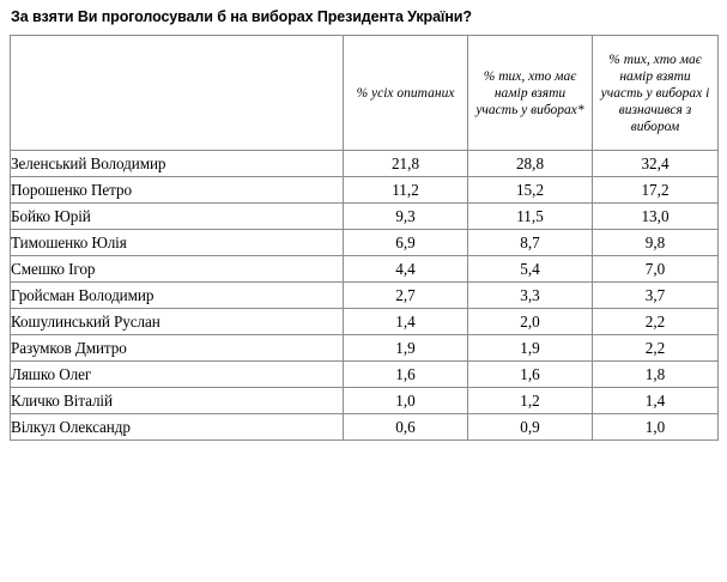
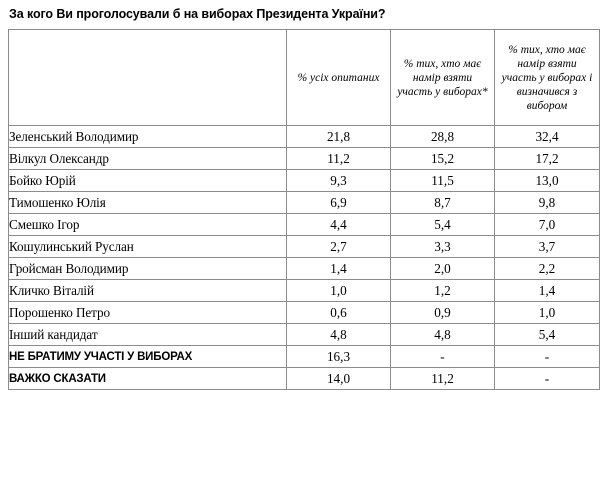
- За взяти Ви проголосували б на виборах Президента України?
+ За кого Ви проголосували б на виборах Президента України?
  	% усіх опитаних	% тих, хто має намір взяти участь у виборах*	% тих, хто має намір взяти участь у виборах і визначився з вибором
  Зеленський Володимир	21,8	28,8	32,4
- Порошенко Петро	11,2	15,2	17,2
+ Вілкул Олександр	11,2	15,2	17,2
  Бойко Юрій	9,3	11,5	13,0
  Тимошенко Юлія	6,9	8,7	9,8
  Смешко Ігор	4,4	5,4	7,0
- Гройсман Володимир	2,7	3,3	3,7
+ Кошулинський Руслан	2,7	3,3	3,7
- Кошулинський Руслан	1,4	2,0	2,2
+ Гройсман Володимир	1,4	2,0	2,2
- Разумков Дмитро	1,9	1,9	2,2
- Ляшко Олег	1,6	1,6	1,8
  Кличко Віталій	1,0	1,2	1,4
- Вілкул Олександр	0,6	0,9	1,0
+ Порошенко Петро	0,6	0,9	1,0
+ Інший кандидат	4,8	4,8	5,4
+ НЕ БРАТИМУ УЧАСТІ У ВИБОРАХ	16,3	-	-
+ ВАЖКО СКАЗАТИ	14,0	11,2	-
